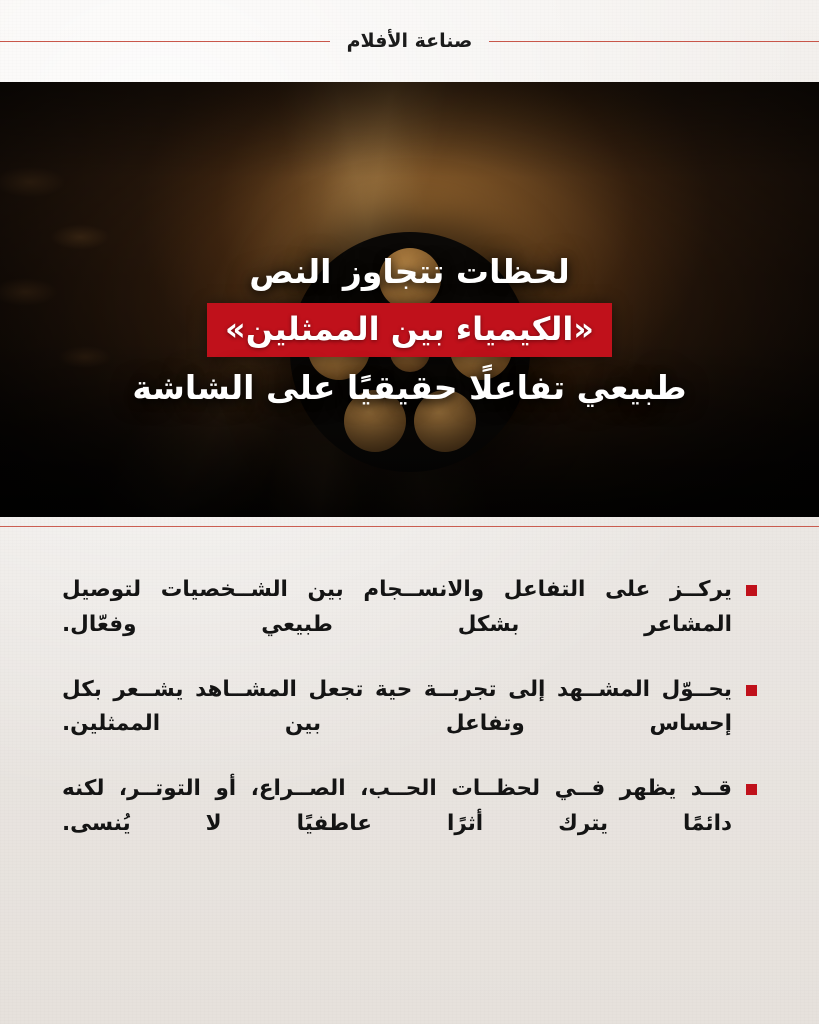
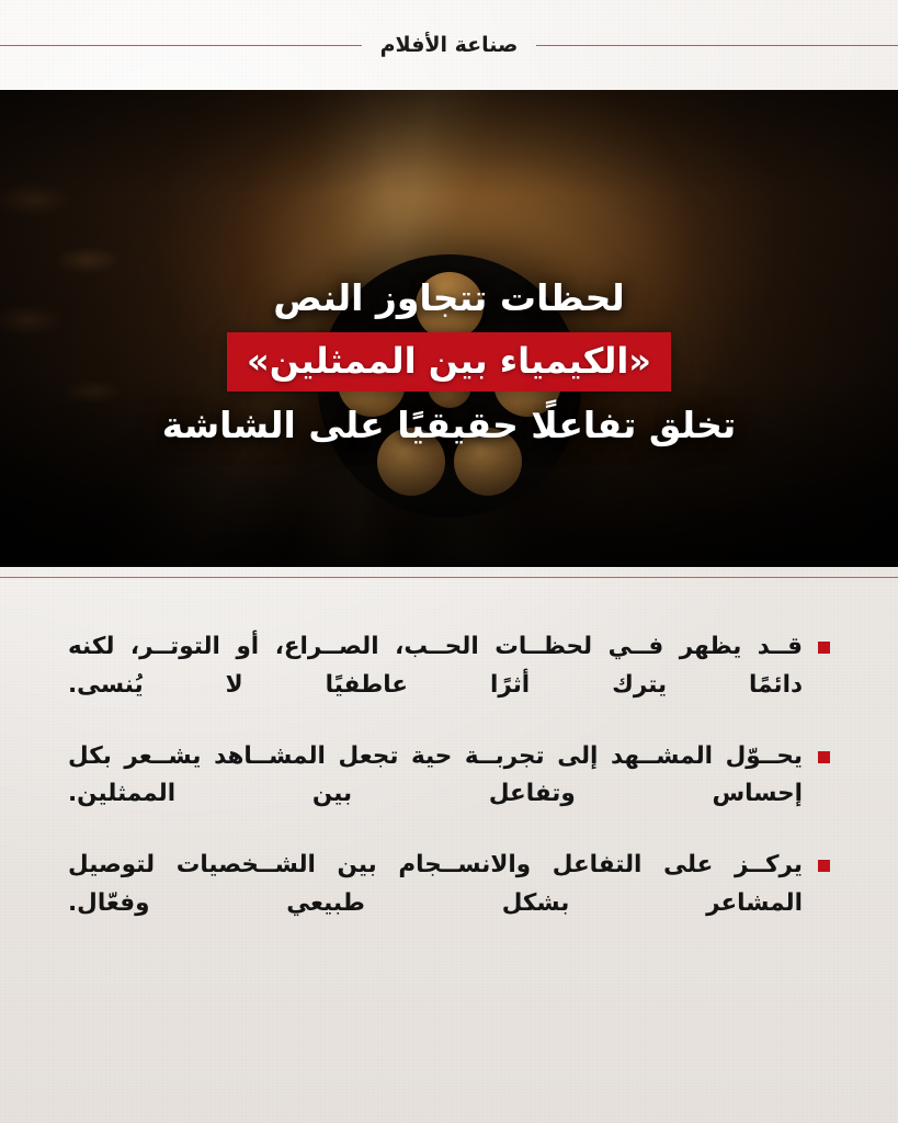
  صناعة الأفلام
  لحظات تتجاوز النص
  «الكيمياء بين الممثلين»
- طبيعي تفاعلًا حقيقيًا على الشاشة
+ تخلق تفاعلًا حقيقيًا على الشاشة
- يركــز على التفاعل والانســجام بين الشــخصيات لتوصيل المشاعر بشكل طبيعي وفعّال.
+ قــد يظهر فــي لحظــات الحــب، الصــراع، أو التوتــر، لكنه دائمًا يترك أثرًا عاطفيًا لا يُنسى.
  يحــوّل المشــهد إلى تجربــة حية تجعل المشــاهد يشــعر بكل إحساس وتفاعل بين الممثلين.
- قــد يظهر فــي لحظــات الحــب، الصــراع، أو التوتــر، لكنه دائمًا يترك أثرًا عاطفيًا لا يُنسى.
+ يركــز على التفاعل والانســجام بين الشــخصيات لتوصيل المشاعر بشكل طبيعي وفعّال.
